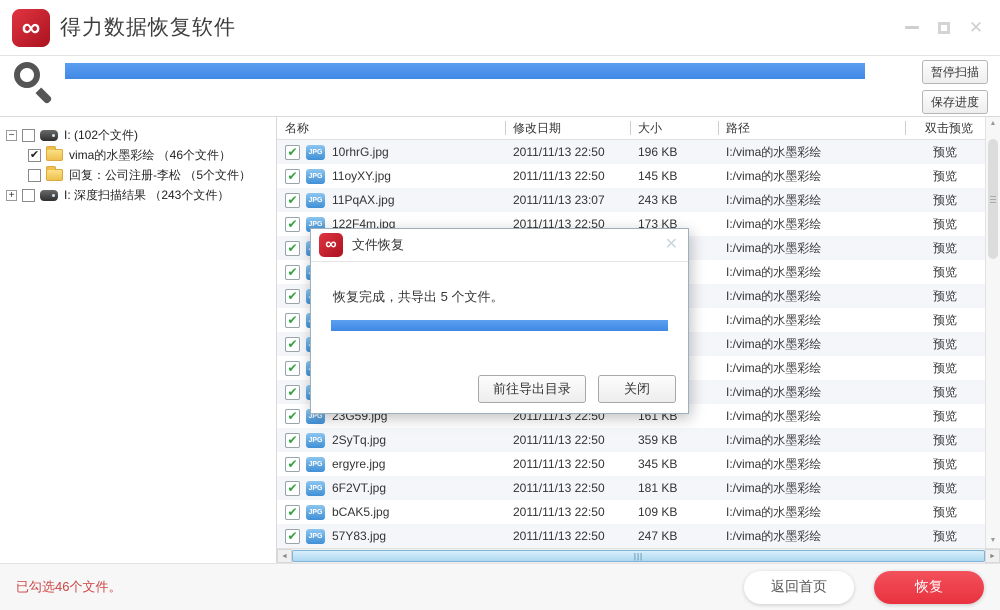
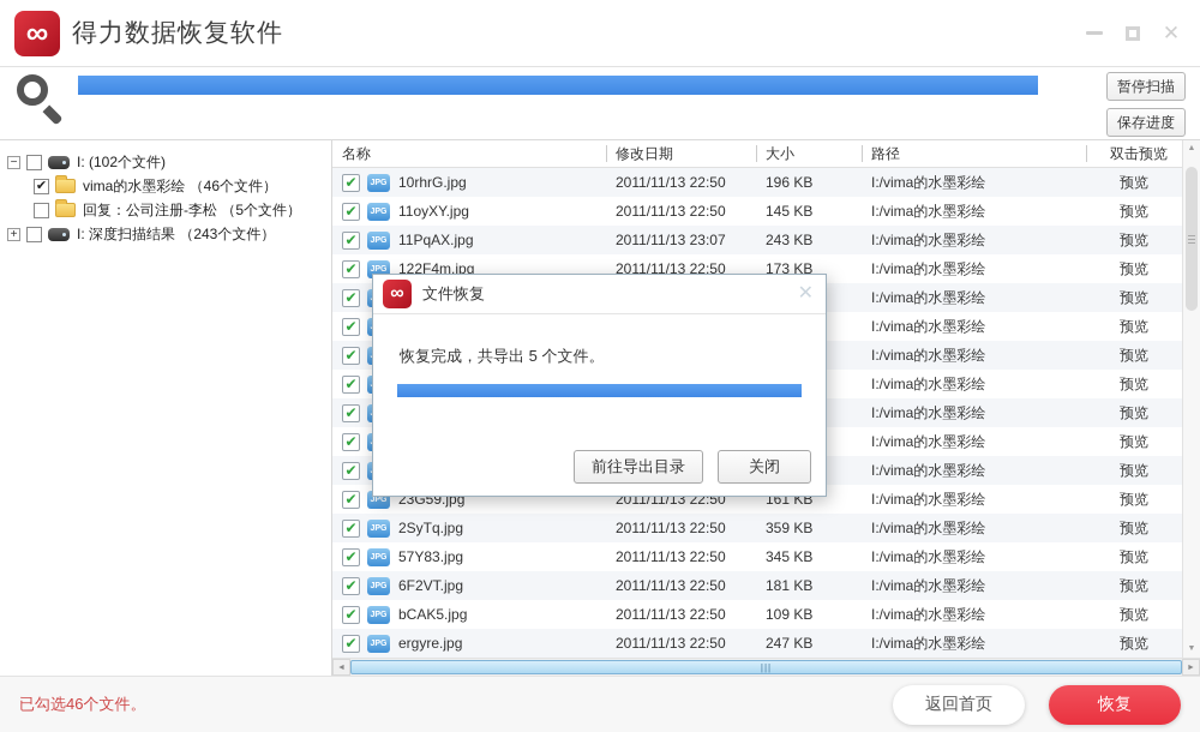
  ∞
  得力数据恢复软件
  ✕
  暂停扫描
  保存进度
  −
  I: (102个文件)
  ✔
  vima的水墨彩绘 （46个文件）
  回复：公司注册-李松 （5个文件）
  +
  I: 深度扫描结果 （243个文件）
  名称
  修改日期
  大小
  路径
  双击预览
  ✔
  10rhrG.jpg
  2011/11/13 22:50
  196 KB
  I:/vima的水墨彩绘
  预览
  ✔
  11oyXY.jpg
  2011/11/13 22:50
  145 KB
  I:/vima的水墨彩绘
  预览
  ✔
  11PqAX.jpg
  2011/11/13 23:07
  243 KB
  I:/vima的水墨彩绘
  预览
  ✔
  122F4m.jpg
  2011/11/13 22:50
  173 KB
  I:/vima的水墨彩绘
  预览
  ✔
  I:/vima的水墨彩绘
  预览
  ✔
  I:/vima的水墨彩绘
  预览
  ✔
  I:/vima的水墨彩绘
  预览
  ✔
  I:/vima的水墨彩绘
  预览
  ✔
  I:/vima的水墨彩绘
  预览
  ✔
  I:/vima的水墨彩绘
  预览
  ✔
  I:/vima的水墨彩绘
  预览
  ✔
  23G59.jpg
  2011/11/13 22:50
  161 KB
  I:/vima的水墨彩绘
  预览
  ✔
  2SyTq.jpg
  2011/11/13 22:50
  359 KB
  I:/vima的水墨彩绘
  预览
  ✔
- ergyre.jpg
+ 57Y83.jpg
  2011/11/13 22:50
  345 KB
  I:/vima的水墨彩绘
  预览
  ✔
  6F2VT.jpg
  2011/11/13 22:50
  181 KB
  I:/vima的水墨彩绘
  预览
  ✔
  bCAK5.jpg
  2011/11/13 22:50
  109 KB
  I:/vima的水墨彩绘
  预览
  ✔
- 57Y83.jpg
+ ergyre.jpg
  2011/11/13 22:50
  247 KB
  I:/vima的水墨彩绘
  预览
  |||
  已勾选46个文件。
  返回首页
  恢复
  ∞
  文件恢复
  ✕
  恢复完成，共导出 5 个文件。
  前往导出目录
  关闭
